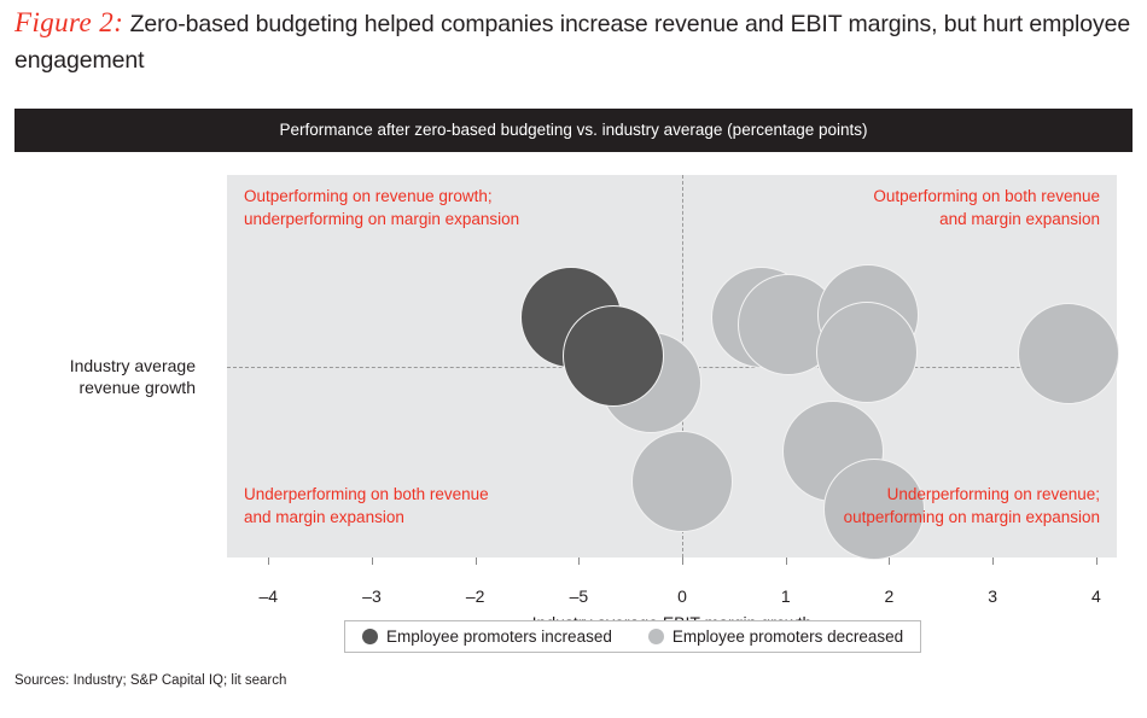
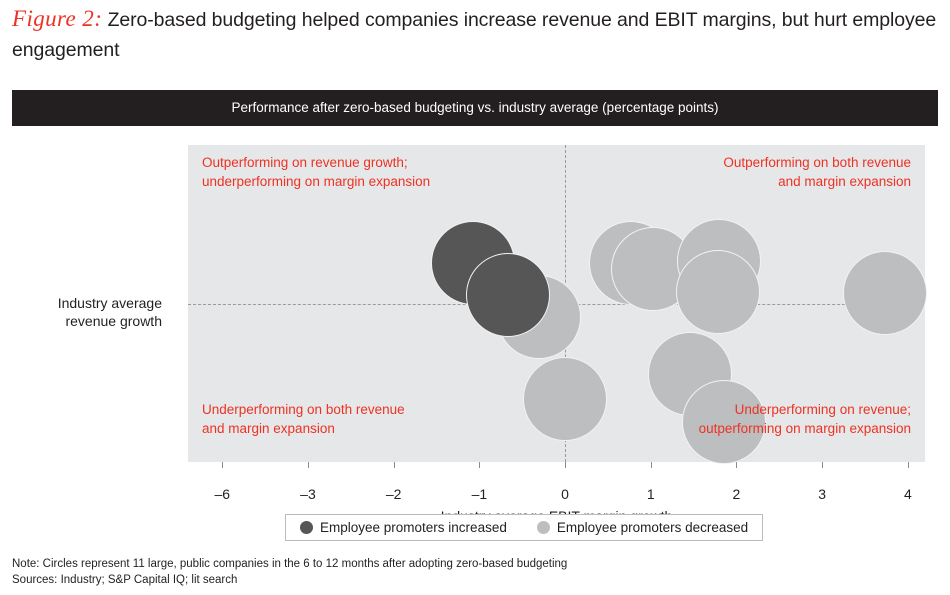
  Figure 2: Zero-based budgeting helped companies increase revenue and EBIT margins, but hurt employee engagement
  Performance after zero-based budgeting vs. industry average (percentage points)
  Industry average revenue growth
- –4
+ –6
  –3
  –2
- –5
+ –1
  0
  1
  2
  3
  4
  Outperforming on revenue growth;
  underperforming on margin expansion
  Outperforming on both revenue
  and margin expansion
  Underperforming on both revenue
  and margin expansion
  Underperforming on revenue;
  outperforming on margin expansion
  Employee promoters increased
  Employee promoters decreased
+ Note: Circles represent 11 large, public companies in the 6 to 12 months after adopting zero-based budgeting
  Sources: Industry; S&P Capital IQ; lit search
